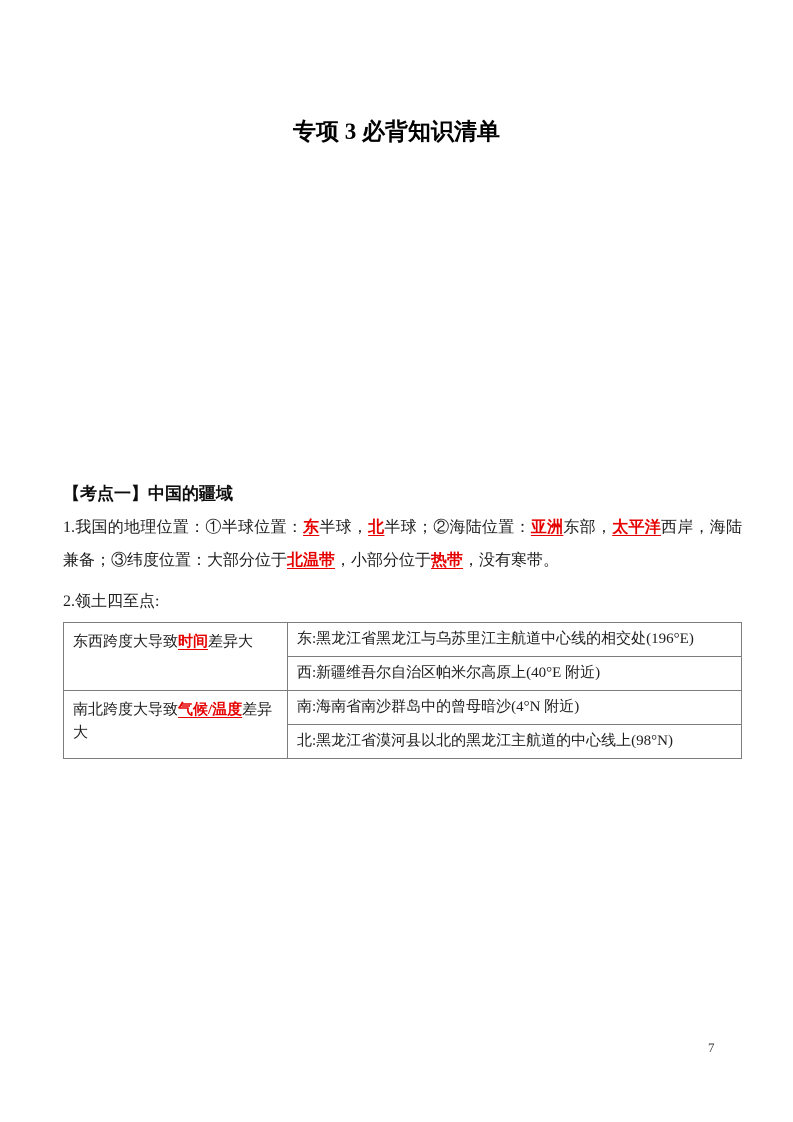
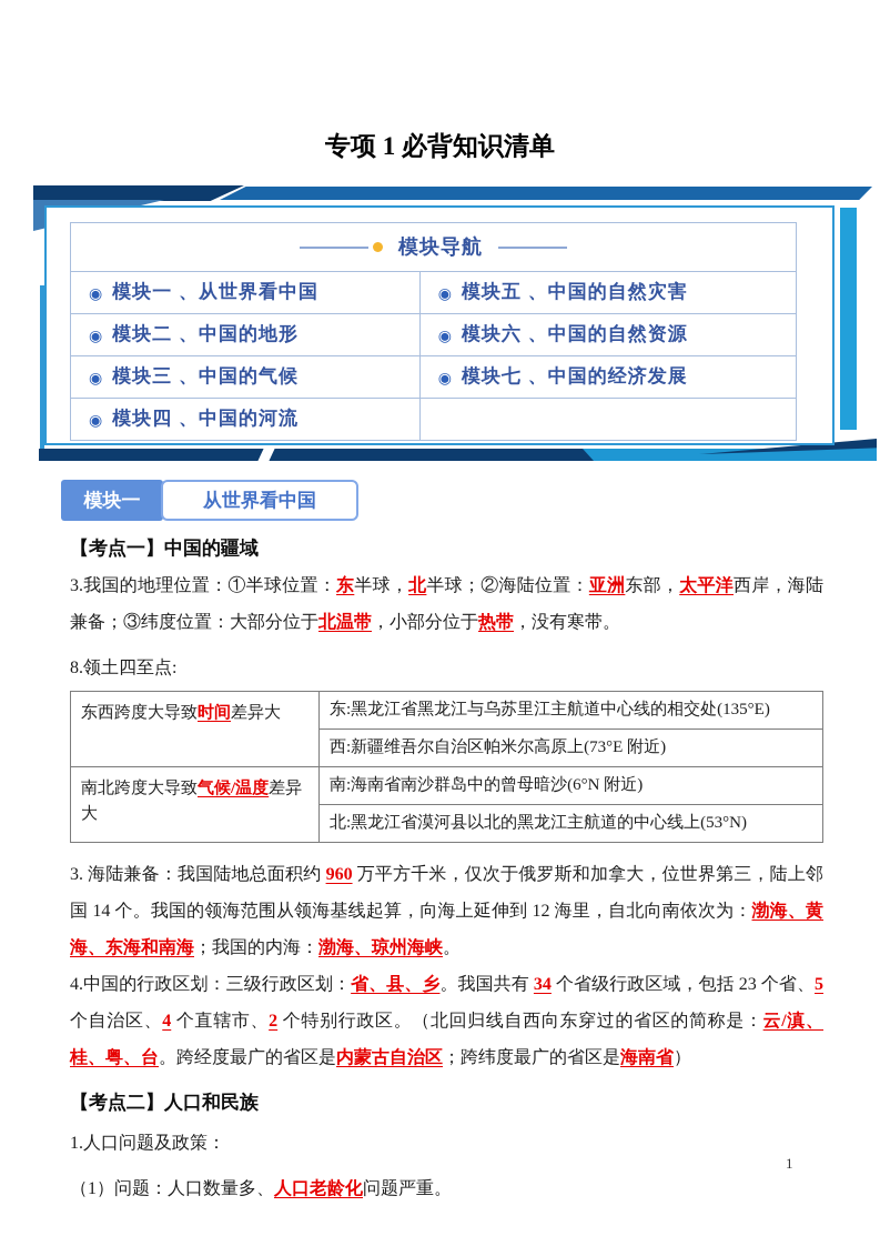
- 专项 3 必背知识清单
+ 专项 1 必背知识清单
+ 模块导航
+ ◉ 模块一 、从世界看中国	◉ 模块五 、中国的自然灾害
+ ◉ 模块二 、中国的地形	◉ 模块六 、中国的自然资源
+ ◉ 模块三 、中国的气候	◉ 模块七 、中国的经济发展
+ ◉ 模块四 、中国的河流
+ 模块一
+ 从世界看中国
  【考点一】中国的疆域
- 1.我国的地理位置：①半球位置：东半球，北半球；②海陆位置：亚洲东部，太平洋西岸，海陆兼备；③纬度位置：大部分位于北温带，小部分位于热带，没有寒带。
+ 3.我国的地理位置：①半球位置：东半球，北半球；②海陆位置：亚洲东部，太平洋西岸，海陆兼备；③纬度位置：大部分位于北温带，小部分位于热带，没有寒带。
- 2.领土四至点:
+ 8.领土四至点:
- 东西跨度大导致时间差异大	东:黑龙江省黑龙江与乌苏里江主航道中心线的相交处(196°E)
+ 东西跨度大导致时间差异大	东:黑龙江省黑龙江与乌苏里江主航道中心线的相交处(135°E)
- 西:新疆维吾尔自治区帕米尔高原上(40°E 附近)
+ 西:新疆维吾尔自治区帕米尔高原上(73°E 附近)
- 南北跨度大导致气候/温度差异大	南:海南省南沙群岛中的曾母暗沙(4°N 附近)
+ 南北跨度大导致气候/温度差异大	南:海南省南沙群岛中的曾母暗沙(6°N 附近)
- 北:黑龙江省漠河县以北的黑龙江主航道的中心线上(98°N)
+ 北:黑龙江省漠河县以北的黑龙江主航道的中心线上(53°N)
+ 3. 海陆兼备：我国陆地总面积约 960 万平方千米，仅次于俄罗斯和加拿大，位世界第三，陆上邻国 14 个。我国的领海范围从领海基线起算，向海上延伸到 12 海里，自北向南依次为：渤海、黄海、东海和南海；我国的内海：渤海、琼州海峡。
+ 4.中国的行政区划：三级行政区划：省、县、乡。我国共有 34 个省级行政区域，包括 23 个省、5 个自治区、4 个直辖市、2 个特别行政区。（北回归线自西向东穿过的省区的简称是：云/滇、桂、粤、台。跨经度最广的省区是内蒙古自治区；跨纬度最广的省区是海南省）
+ 【考点二】人口和民族
+ 1.人口问题及政策：
+ （1）问题：人口数量多、人口老龄化问题严重。
- 7
+ 1
